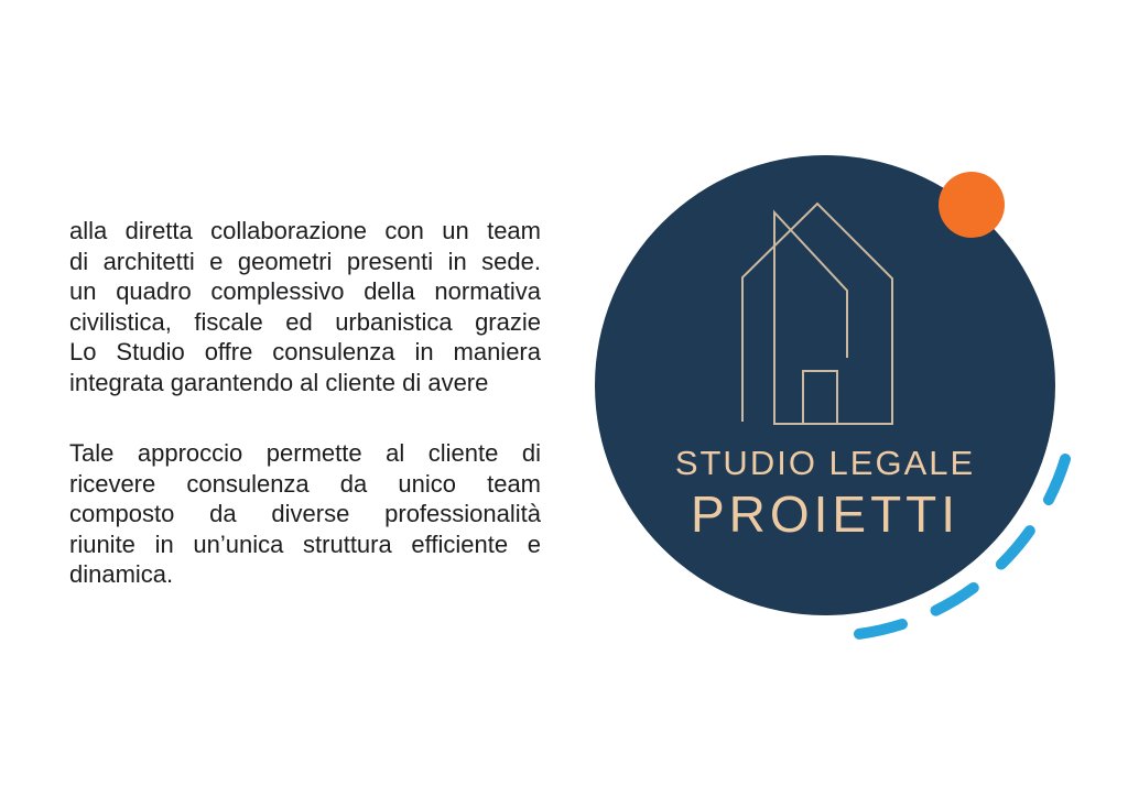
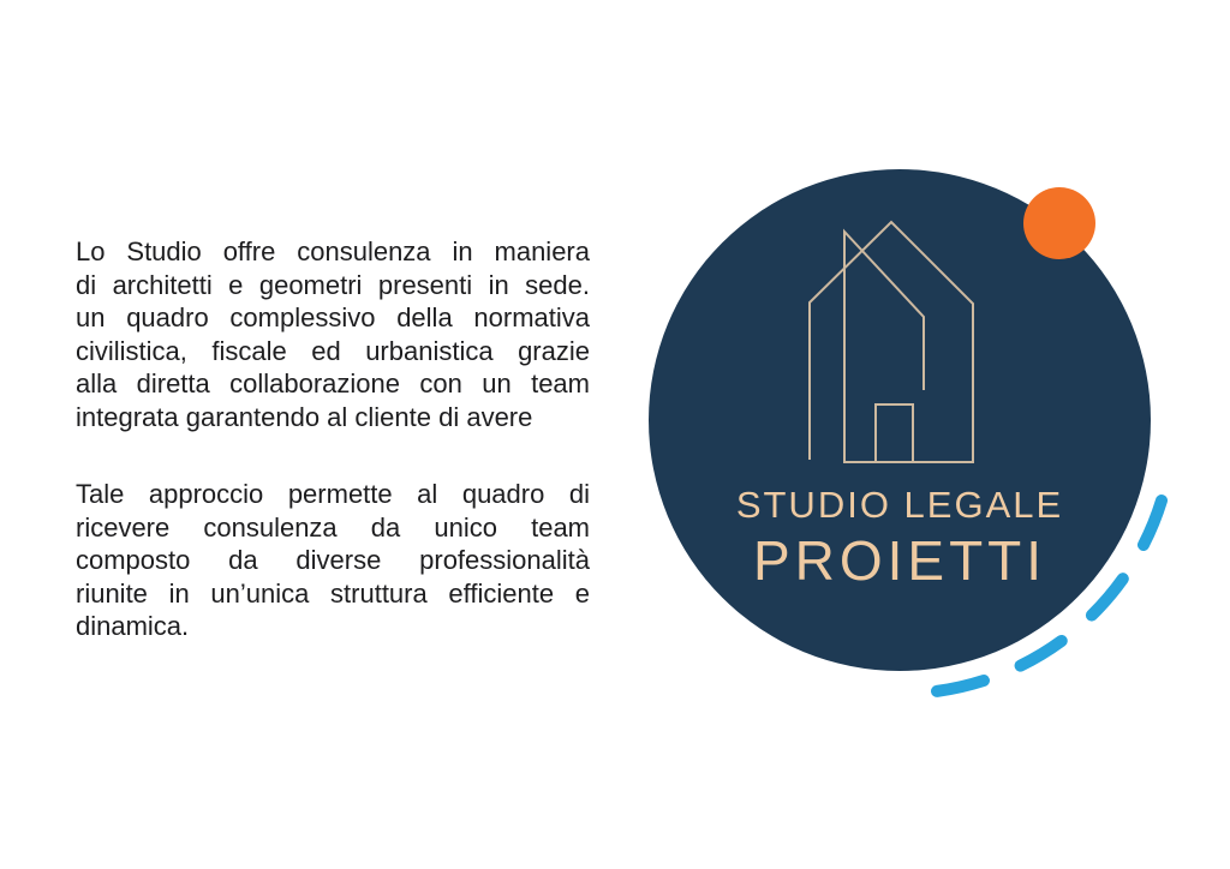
- alla diretta collaborazione con un team
+ Lo Studio offre consulenza in maniera
  di architetti e geometri presenti in sede.
  un quadro complessivo della normativa
  civilistica, fiscale ed urbanistica grazie
- Lo Studio offre consulenza in maniera
+ alla diretta collaborazione con un team
  integrata garantendo al cliente di avere
- Tale approccio permette al cliente di
+ Tale approccio permette al quadro di
  ricevere consulenza da unico team
  composto da diverse professionalità
  riunite in un’unica struttura efficiente e
  dinamica.
  STUDIO LEGALE
  PROIETTI
